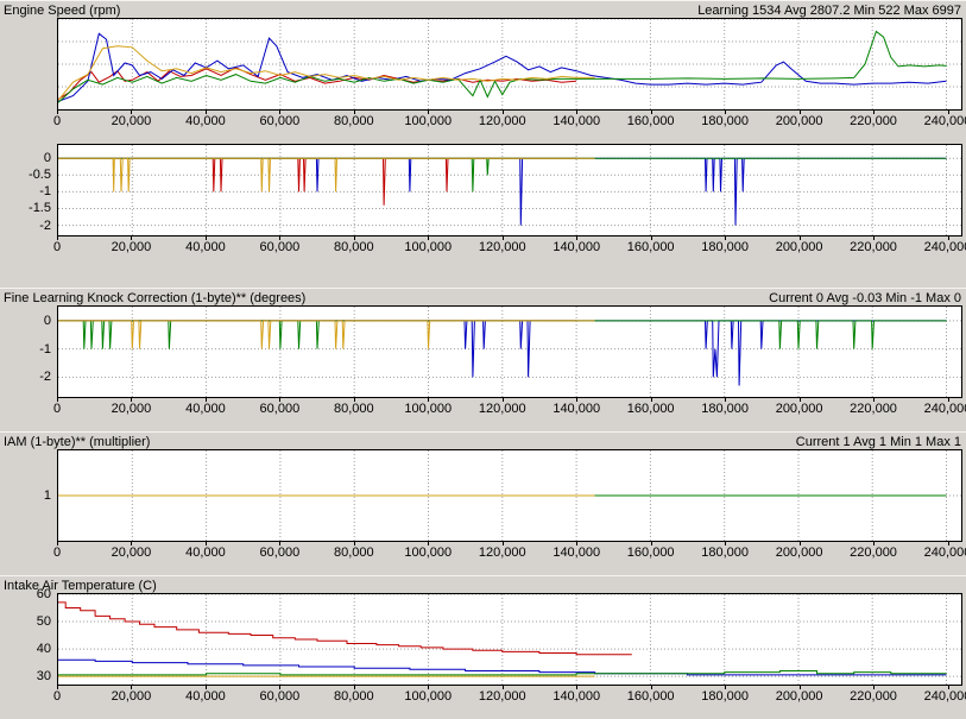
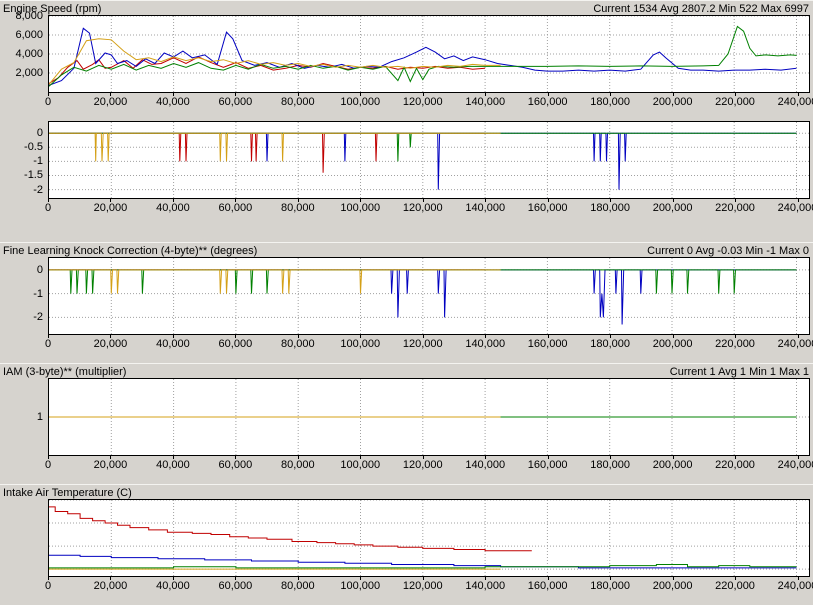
  Engine Speed (rpm)
- Learning 1534 Avg 2807.2 Min 522 Max 6997
+ Current 1534 Avg 2807.2 Min 522 Max 6997
+ 2,000
+ 4,000
+ 6,000
+ 8,000
  0
  20,000
  40,000
  60,000
  80,000
  100,000
  120,000
  140,000
  160,000
  180,000
  200,000
  220,000
  240,00
  0
  -0.5
  -1
  -1.5
  -2
  0
  20,000
  40,000
  60,000
  80,000
  100,000
  120,000
  140,000
  160,000
  180,000
  200,000
  220,000
  240,00
- Fine Learning Knock Correction (1-byte)** (degrees)
+ Fine Learning Knock Correction (4-byte)** (degrees)
  Current 0 Avg -0.03 Min -1 Max 0
  0
  -1
  -2
  0
  20,000
  40,000
  60,000
  80,000
  100,000
  120,000
  140,000
  160,000
  180,000
  200,000
  220,000
  240,00
- IAM (1-byte)** (multiplier)
+ IAM (3-byte)** (multiplier)
  Current 1 Avg 1 Min 1 Max 1
  1
  0
  20,000
  40,000
  60,000
  80,000
  100,000
  120,000
  140,000
  160,000
  180,000
  200,000
  220,000
  240,00
  Intake Air Temperature (C)
- 30
- 40
- 50
- 60
  0
  20,000
  40,000
  60,000
  80,000
  100,000
  120,000
  140,000
  160,000
  180,000
  200,000
  220,000
  240,00
